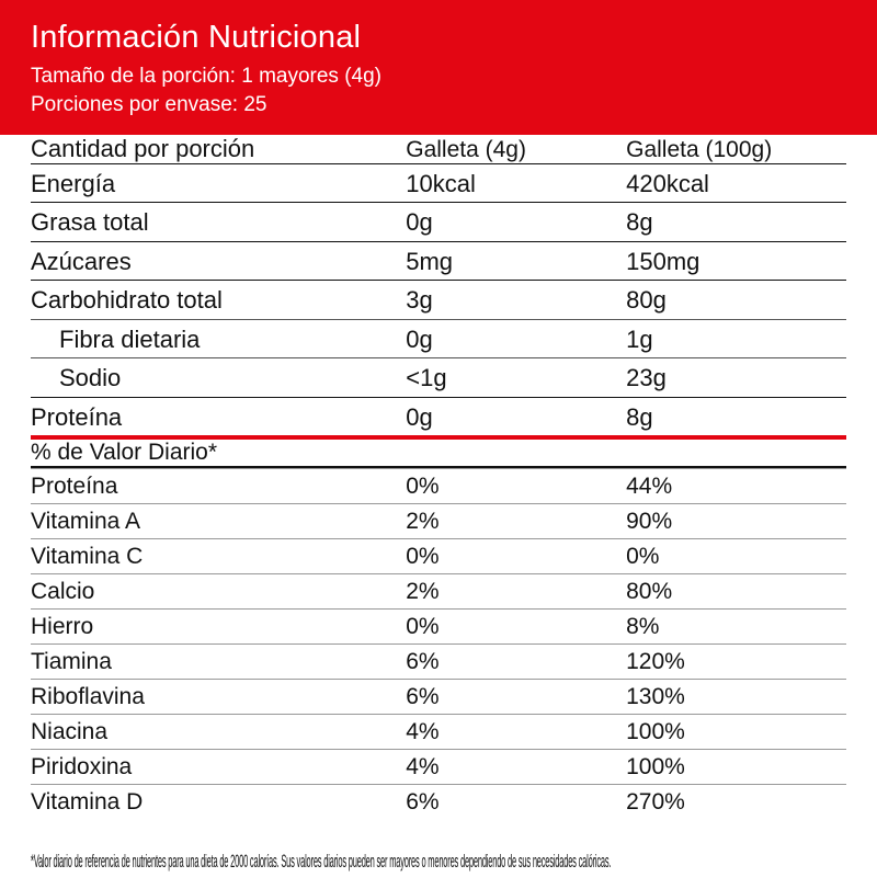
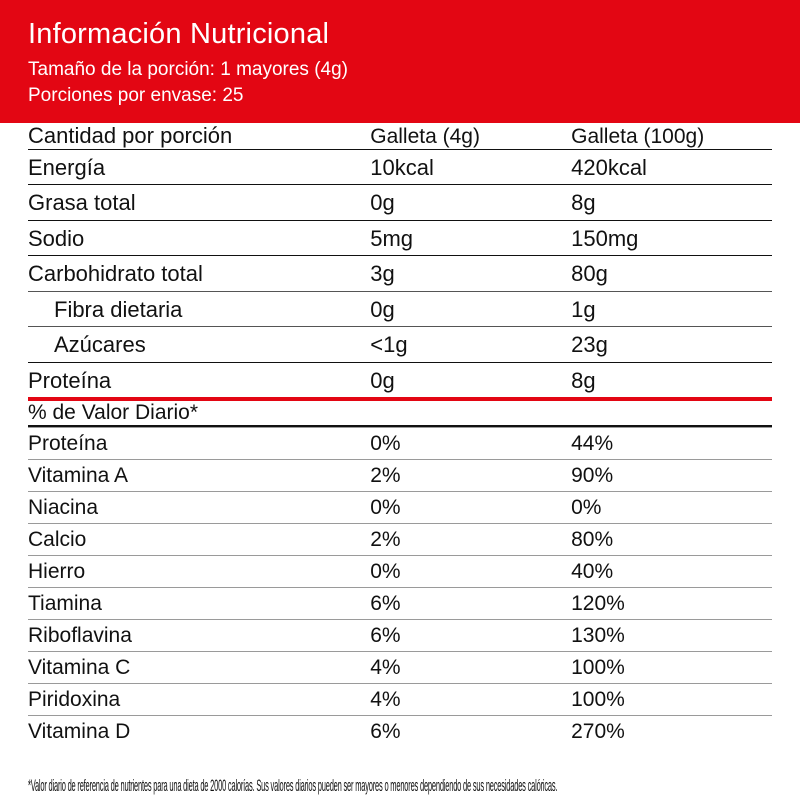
  Información Nutricional
  Tamaño de la porción: 1 mayores (4g)
  Porciones por envase: 25
  Cantidad por porción	Galleta (4g)	Galleta (100g)
  Energía	10kcal	420kcal
  Grasa total	0g	8g
- Azúcares	5mg	150mg
+ Sodio	5mg	150mg
  Carbohidrato total	3g	80g
  Fibra dietaria	0g	1g
- Sodio	<1g	23g
+ Azúcares	<1g	23g
  Proteína	0g	8g
  % de Valor Diario*
  Proteína	0%	44%
  Vitamina A	2%	90%
- Vitamina C	0%	0%
+ Niacina	0%	0%
  Calcio	2%	80%
- Hierro	0%	8%
+ Hierro	0%	40%
  Tiamina	6%	120%
  Riboflavina	6%	130%
- Niacina	4%	100%
+ Vitamina C	4%	100%
  Piridoxina	4%	100%
  Vitamina D	6%	270%
  *Valor diario de referencia de nutrientes para una dieta de 2000 calorías. Sus valores diarios pueden ser mayores o menores dependiendo de sus necesidades calóricas.
